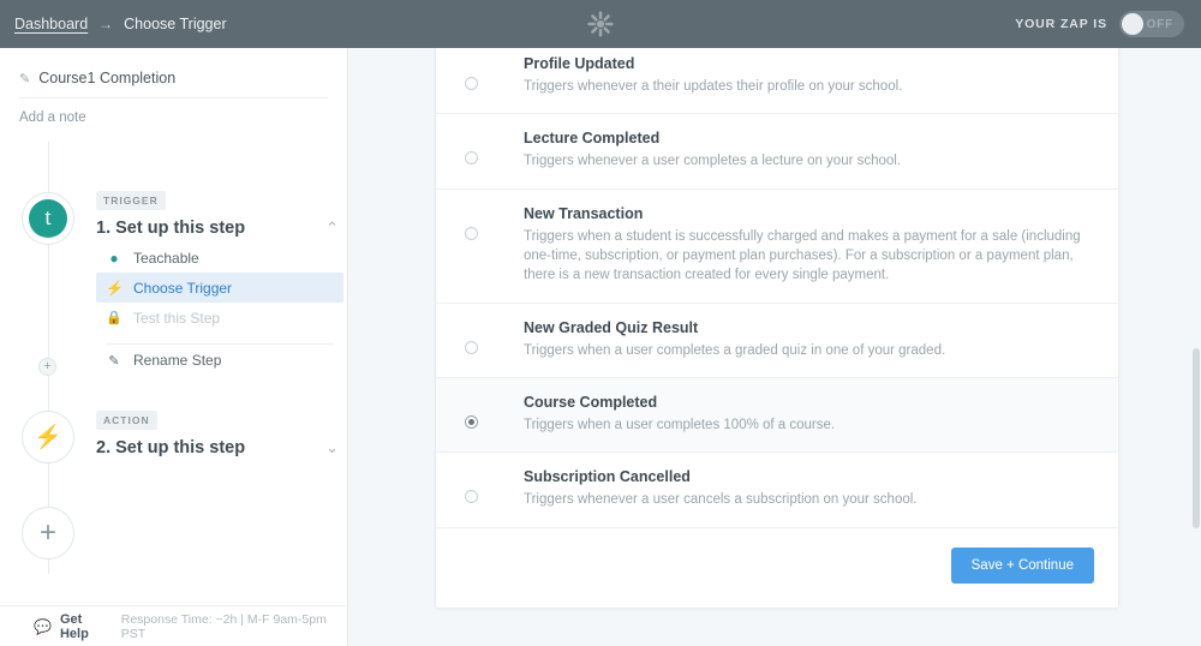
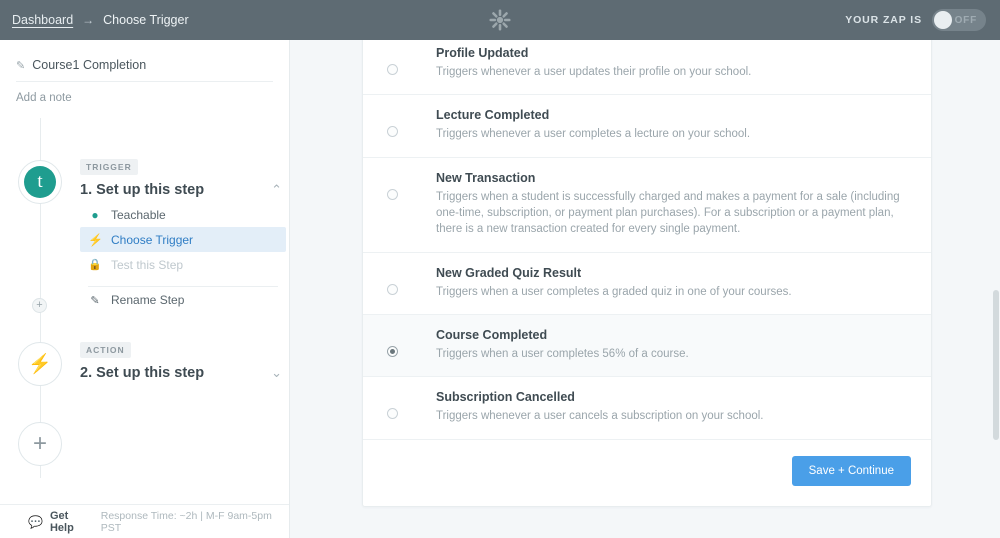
  Dashboard
  →
  Choose Trigger
  YOUR ZAP IS
  OFF
  ✎
  Course1 Completion
  Add a note
  t
  TRIGGER
  1. Set up this step
  ⌃
  ●
  Teachable
  ⚡
  Choose Trigger
  🔒
  Test this Step
  ✎
  Rename Step
  +
  ⚡
  ACTION
  2. Set up this step
  ⌄
  +
  💬
  Get Help
  Response Time: ~2h | M-F 9am-5pm PST
  Profile Updated
- Triggers whenever a their updates their profile on your school.
+ Triggers whenever a user updates their profile on your school.
  Lecture Completed
  Triggers whenever a user completes a lecture on your school.
  New Transaction
  Triggers when a student is successfully charged and makes a payment for a sale (including one-time, subscription, or payment plan purchases). For a subscription or a payment plan, there is a new transaction created for every single payment.
  New Graded Quiz Result
- Triggers when a user completes a graded quiz in one of your graded.
+ Triggers when a user completes a graded quiz in one of your courses.
  Course Completed
- Triggers when a user completes 100% of a course.
+ Triggers when a user completes 56% of a course.
  Subscription Cancelled
  Triggers whenever a user cancels a subscription on your school.
  Save + Continue
